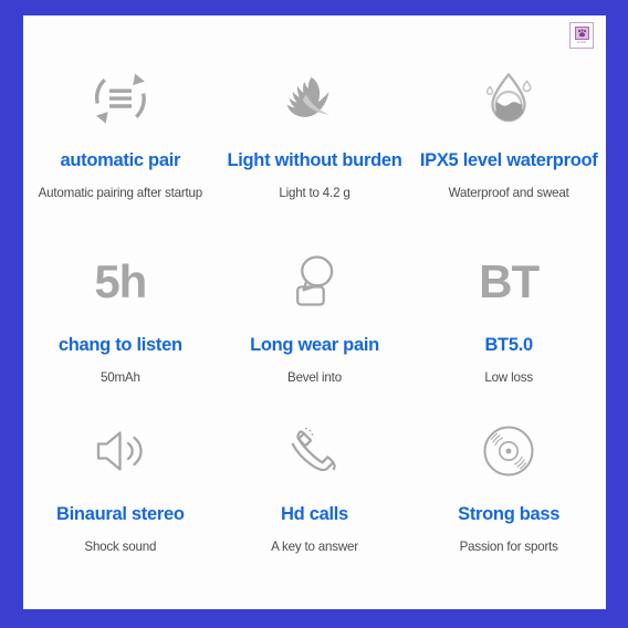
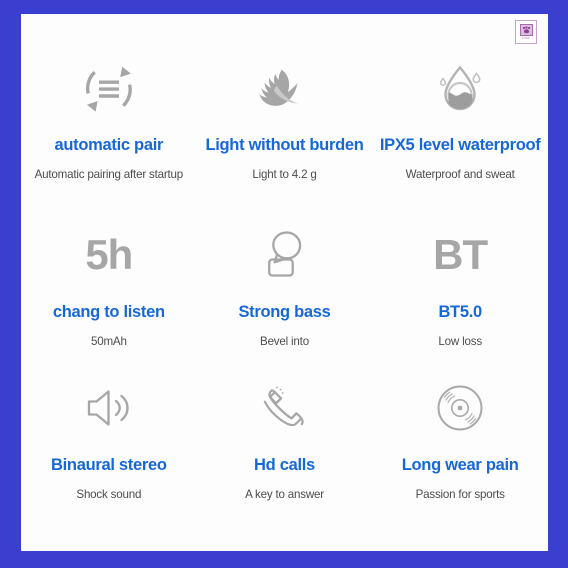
  automatic pair
  Automatic pairing after startup
  Light without burden
  Light to 4.2 g
  IPX5 level waterproof
  Waterproof and sweat
  5h
  chang to listen
  50mAh
- Long wear pain
+ Strong bass
  Bevel into
  BT
  BT5.0
  Low loss
  Binaural stereo
  Shock sound
  Hd calls
  A key to answer
- Strong bass
+ Long wear pain
  Passion for sports
